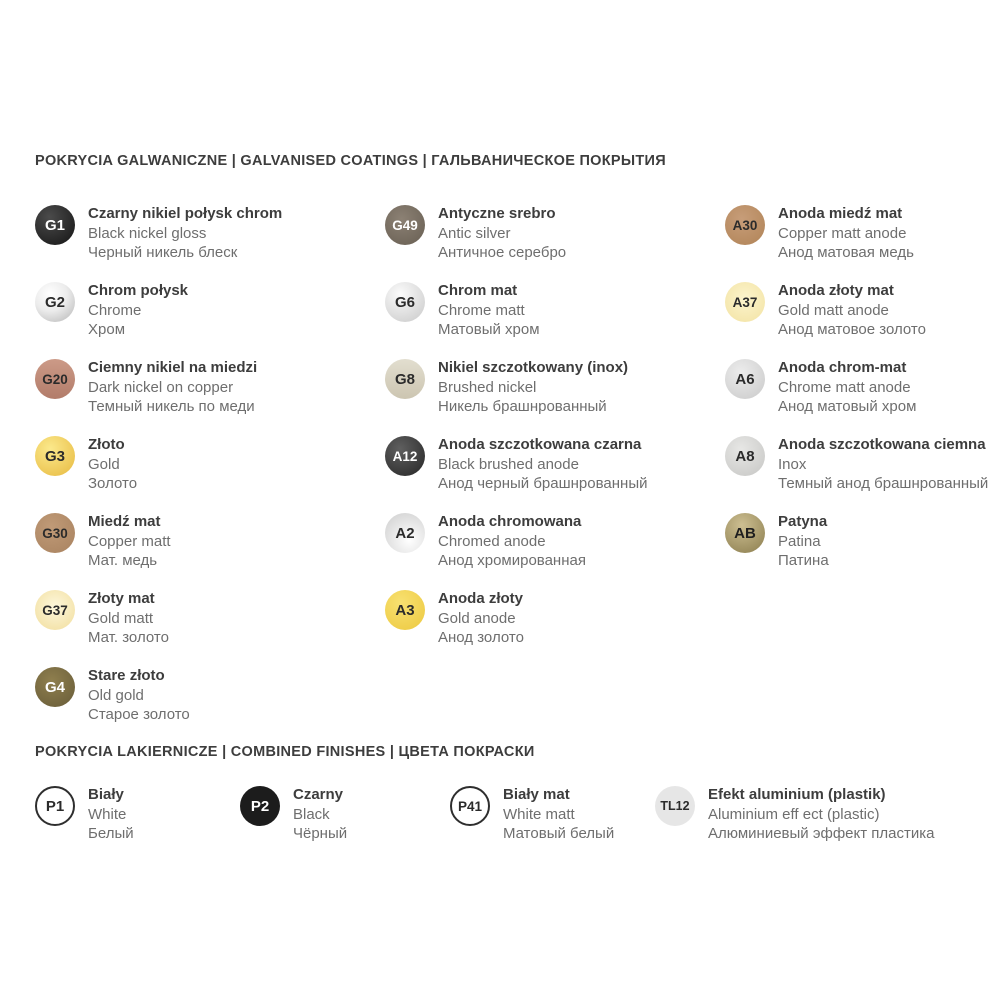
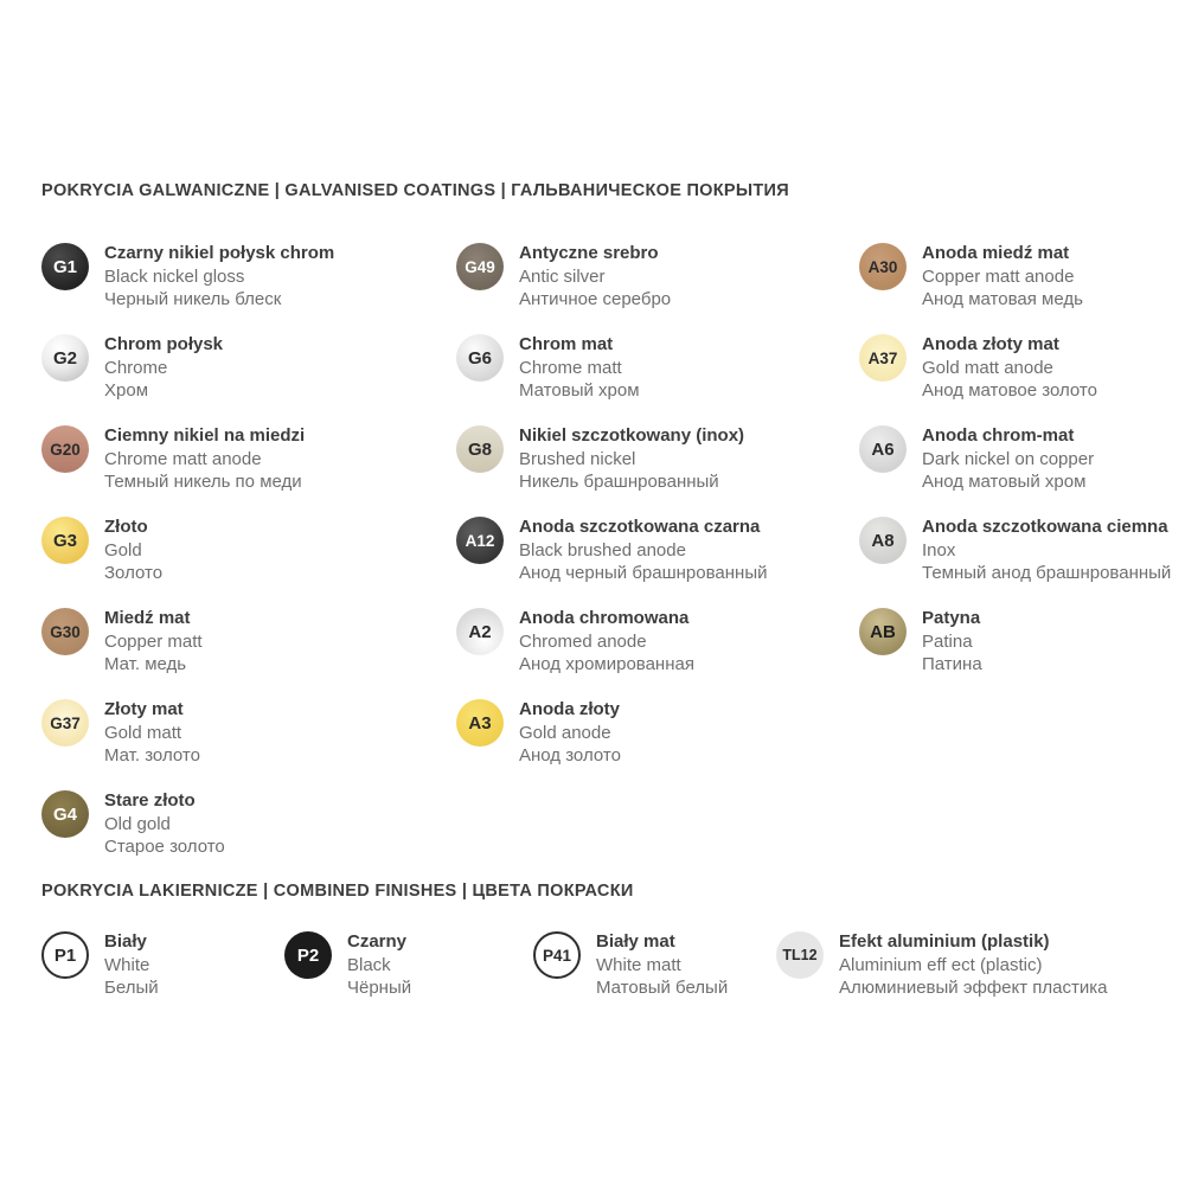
  POKRYCIA GALWANICZNE | GALVANISED COATINGS | ГАЛЬВАНИЧЕСКОЕ ПОКРЫТИЯ
  G1
  Czarny nikiel połysk chrom
  Black nickel gloss
  Черный никель блеск
  G2
  Chrom połysk
  Chrome
  Хром
  G20
  Ciemny nikiel na miedzi
- Dark nickel on copper
+ Chrome matt anode
  Темный никель по меди
  G3
  Złoto
  Gold
  Золото
  G30
  Miedź mat
  Copper matt
  Мат. медь
  G37
  Złoty mat
  Gold matt
  Мат. золото
  G4
  Stare złoto
  Old gold
  Старое золото
  G49
  Antyczne srebro
  Antic silver
  Античное серебро
  G6
  Chrom mat
  Chrome matt
  Матовый хром
  G8
  Nikiel szczotkowany (inox)
  Brushed nickel
  Никель брашнрованный
  A12
  Anoda szczotkowana czarna
  Black brushed anode
  Анод черный брашнрованный
  A2
  Anoda chromowana
  Chromed anode
  Анод хромированная
  A3
  Anoda złoty
  Gold anode
  Анод золото
  A30
  Anoda miedź mat
  Copper matt anode
  Анод матовая медь
  A37
  Anoda złoty mat
  Gold matt anode
  Анод матовое золото
  A6
  Anoda chrom-mat
- Chrome matt anode
+ Dark nickel on copper
  Анод матовый хром
  A8
  Anoda szczotkowana ciemna
  Inox
  Темный анод брашнрованный
  AB
  Patyna
  Patina
  Патина
  POKRYCIA LAKIERNICZE | COMBINED FINISHES | ЦВЕТА ПОКРАСКИ
  P1
  Biały
  White
  Белый
  P2
  Czarny
  Black
  Чёрный
  P41
  Biały mat
  White matt
  Матовый белый
  TL12
  Efekt aluminium (plastik)
  Aluminium eff ect (plastic)
  Алюминиевый эффект пластика
